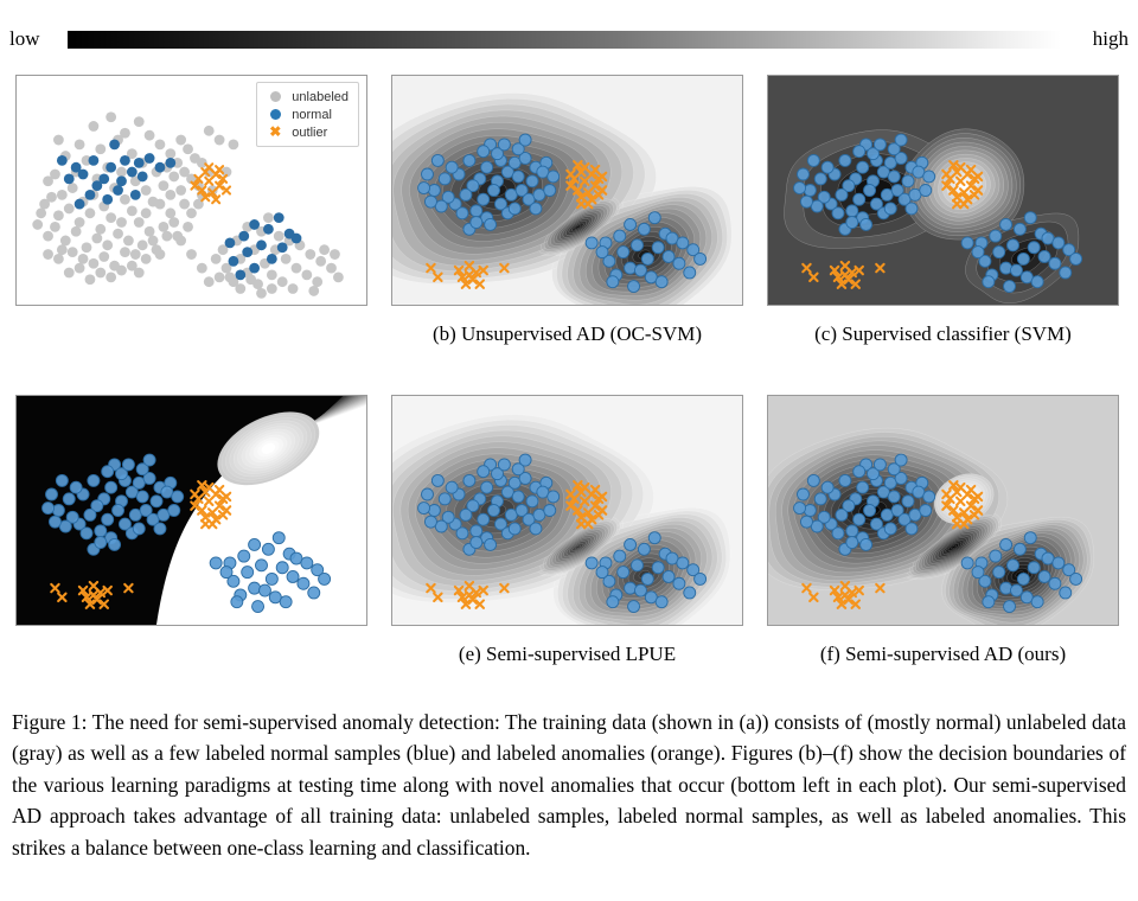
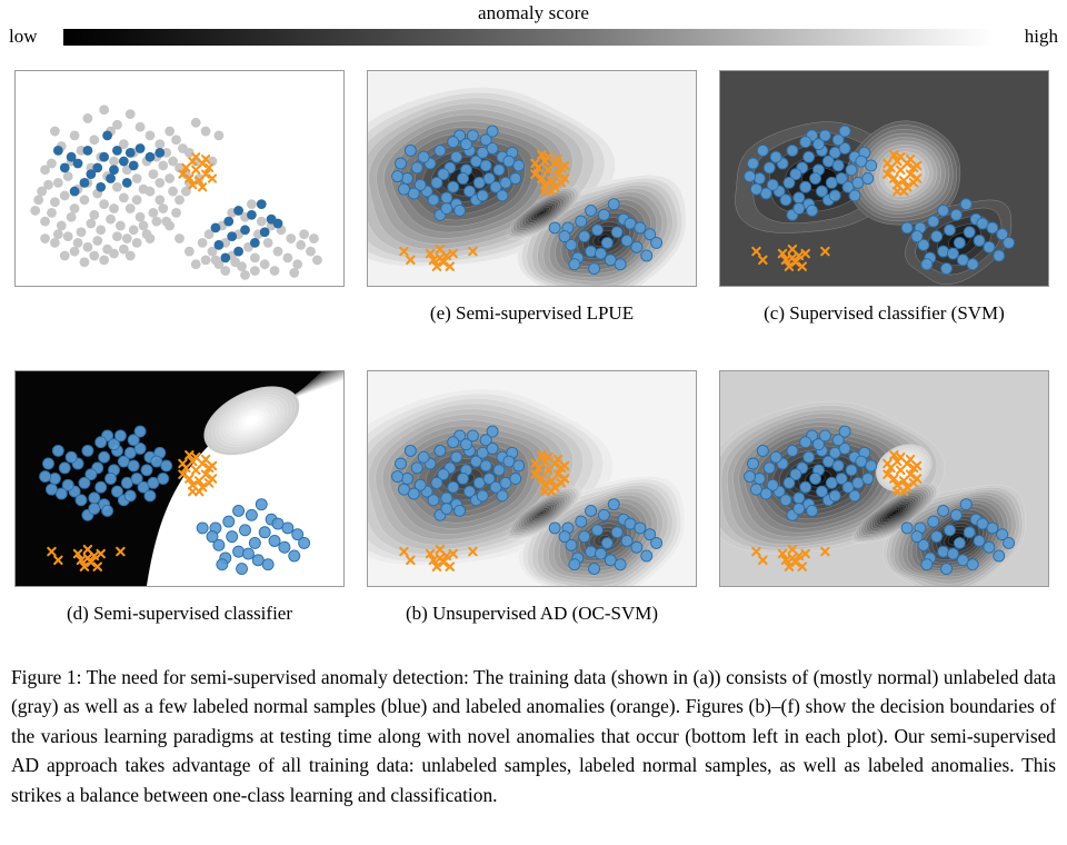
+ anomaly score
  low
  high
- unlabeled
- normal
- ✖
- outlier
- (b) Unsupervised AD (OC-SVM)
+ (e) Semi-supervised LPUE
  (c) Supervised classifier (SVM)
+ (d) Semi-supervised classifier
- (e) Semi-supervised LPUE
+ (b) Unsupervised AD (OC-SVM)
- (f) Semi-supervised AD (ours)
  Figure 1: The need for semi-supervised anomaly detection: The training data (shown in (a)) consists of (mostly normal) unlabeled data (gray) as well as a few labeled normal samples (blue) and labeled anomalies (orange). Figures (b)–(f) show the decision boundaries of the various learning paradigms at testing time along with novel anomalies that occur (bottom left in each plot). Our semi-supervised AD approach takes advantage of all training data: unlabeled samples, labeled normal samples, as well as labeled anomalies. This strikes a balance between one-class learning and classification.
